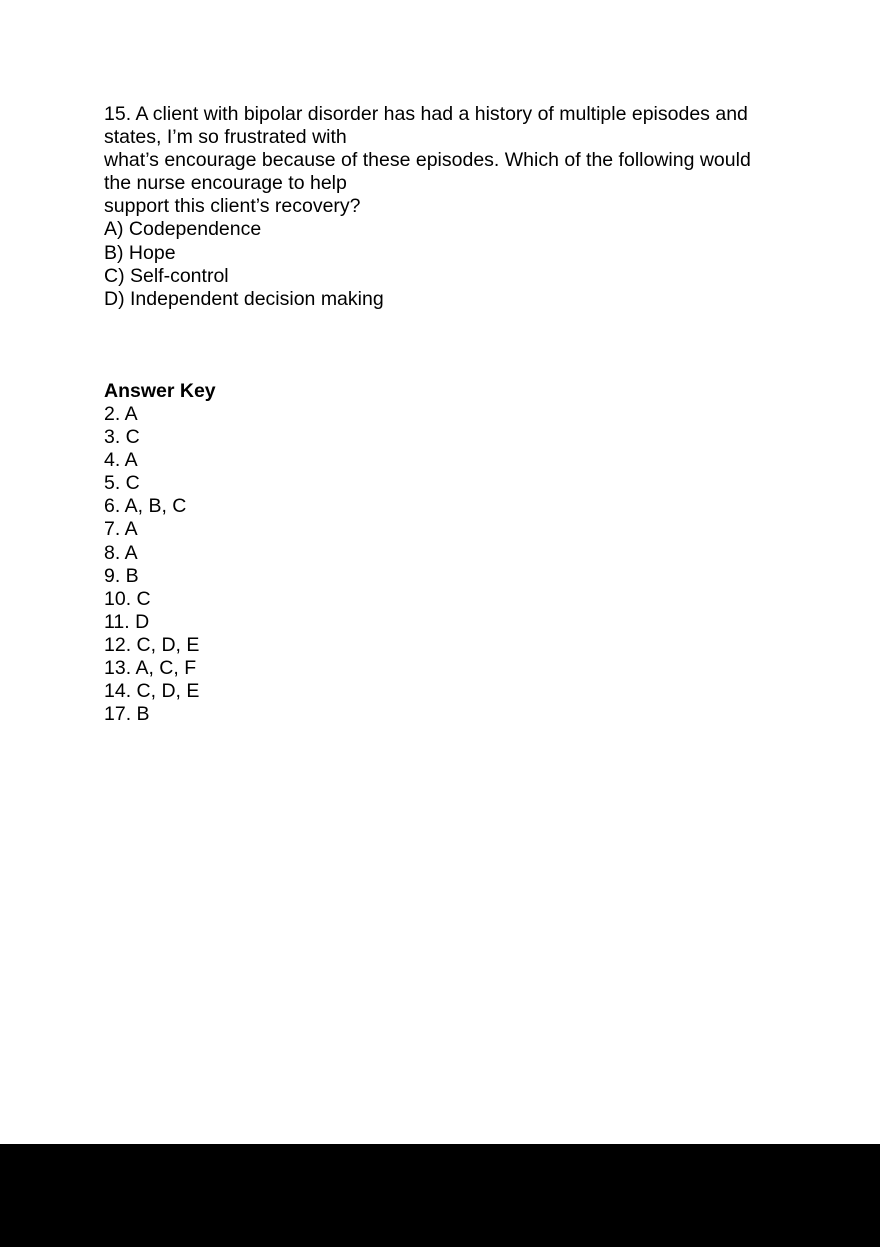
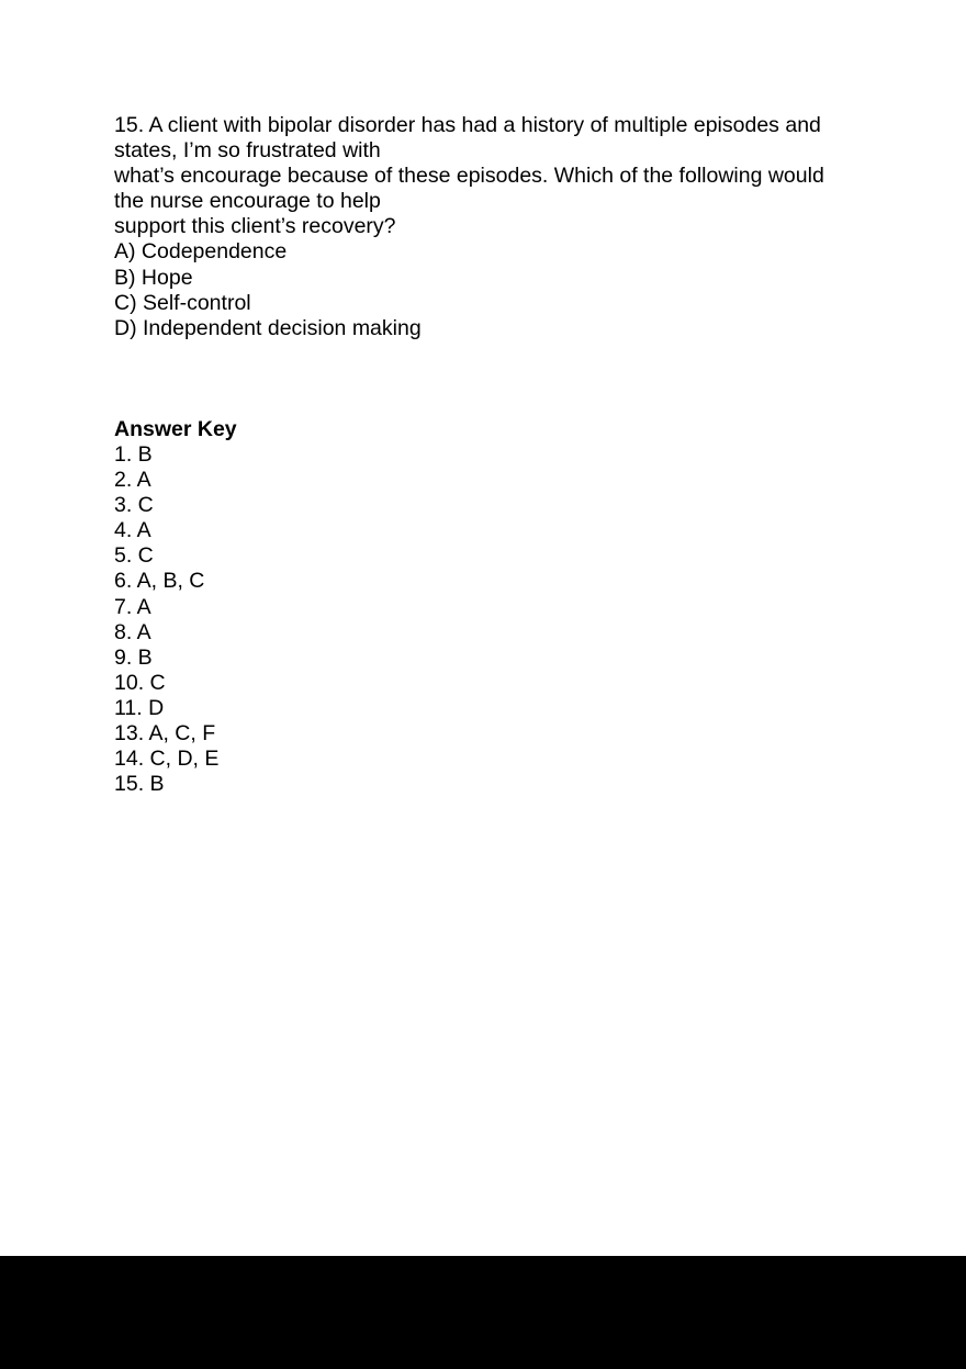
  15. A client with bipolar disorder has had a history of multiple episodes and
  states, I’m so frustrated with
  what’s encourage because of these episodes. Which of the following would
  the nurse encourage to help
  support this client’s recovery?
  A) Codependence
  B) Hope
  C) Self-control
  D) Independent decision making
  Answer Key
+ 1. B
  2. A
  3. C
  4. A
  5. C
  6. A, B, C
  7. A
  8. A
  9. B
  10. C
  11. D
- 12. C, D, E
  13. A, C, F
  14. C, D, E
- 17. B
+ 15. B
